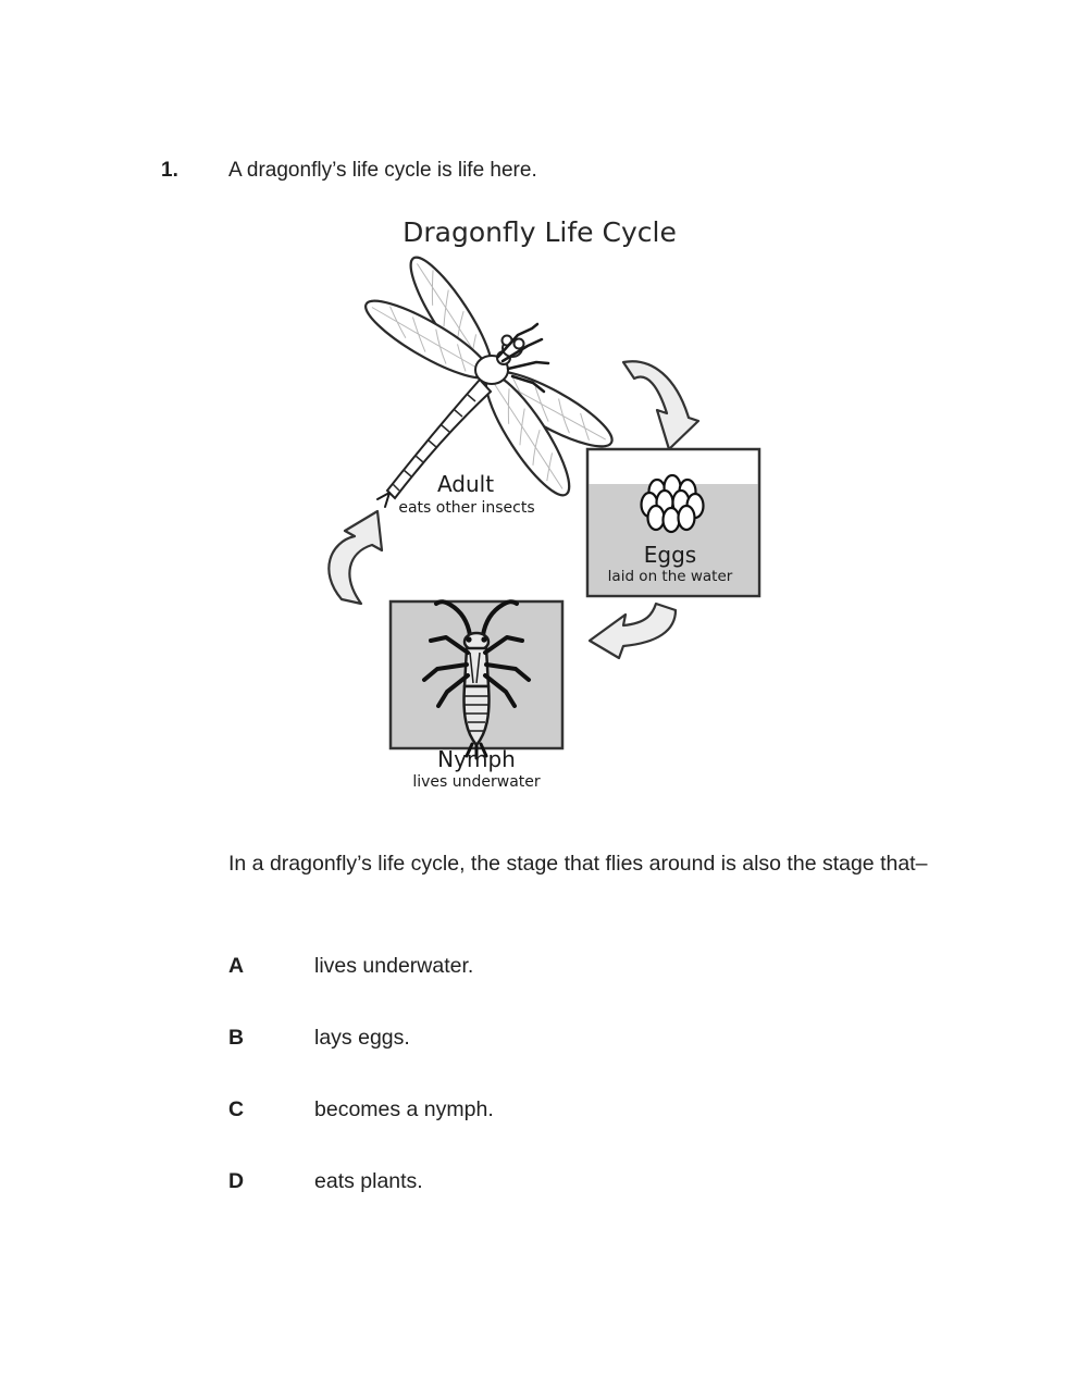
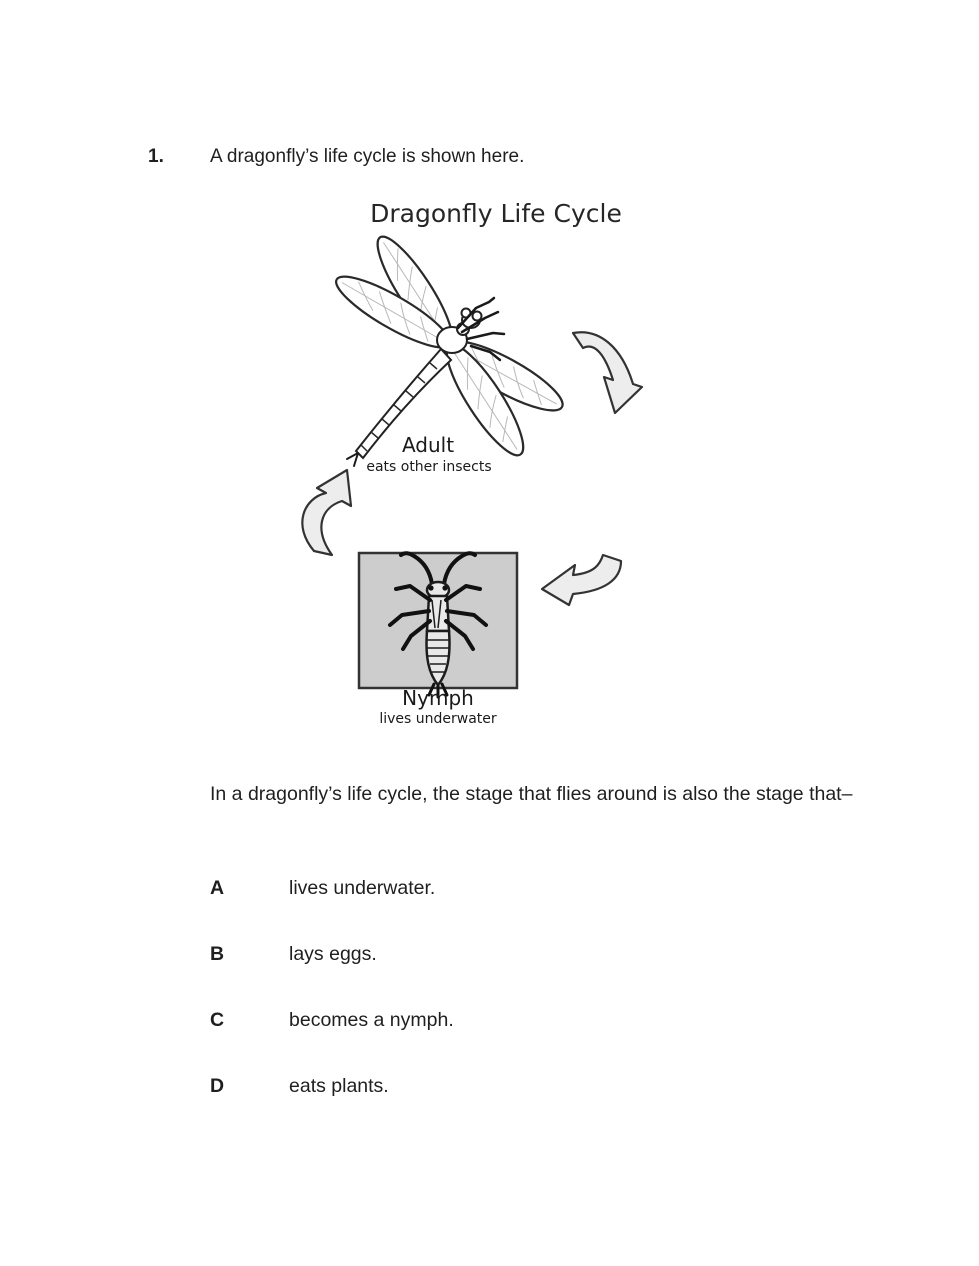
  1.
- A dragonfly’s life cycle is life here.
+ A dragonfly’s life cycle is shown here.
  Dragonfly Life Cycle
  Adult
  eats other insects
- Eggs
- laid on the water
  Nymph
  lives underwater
  In a dragonfly’s life cycle, the stage that flies around is also the stage that–
  A lives underwater.
  B lays eggs.
  C becomes a nymph.
  D eats plants.
